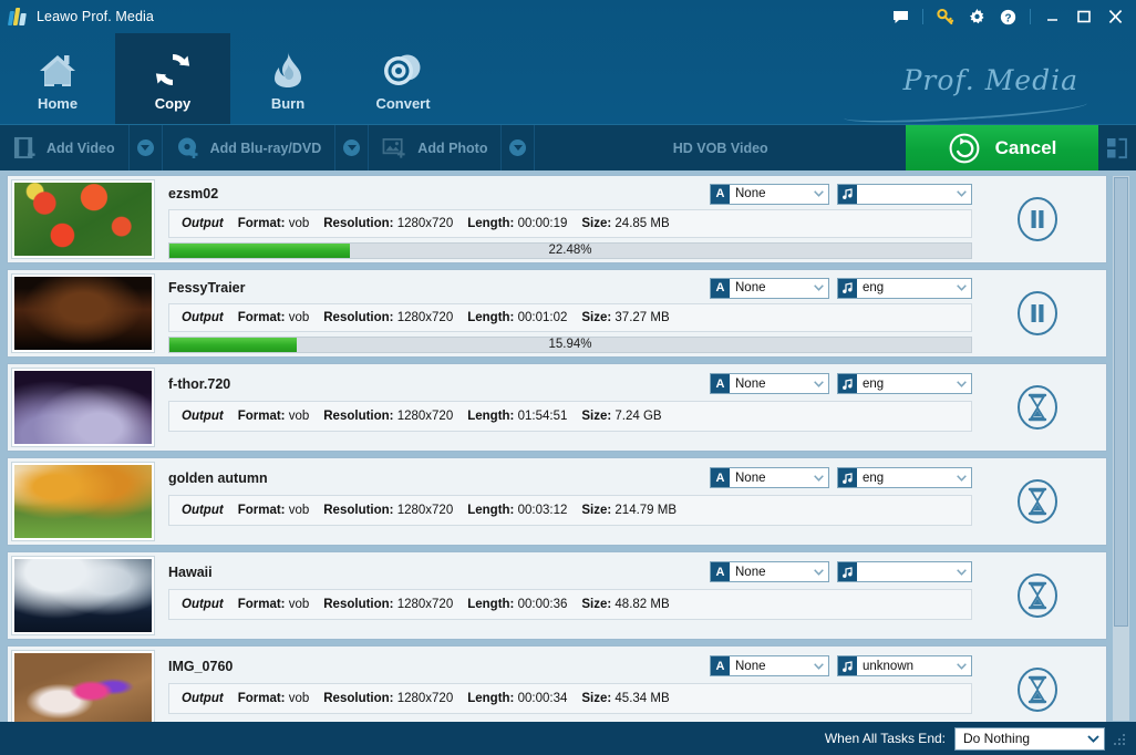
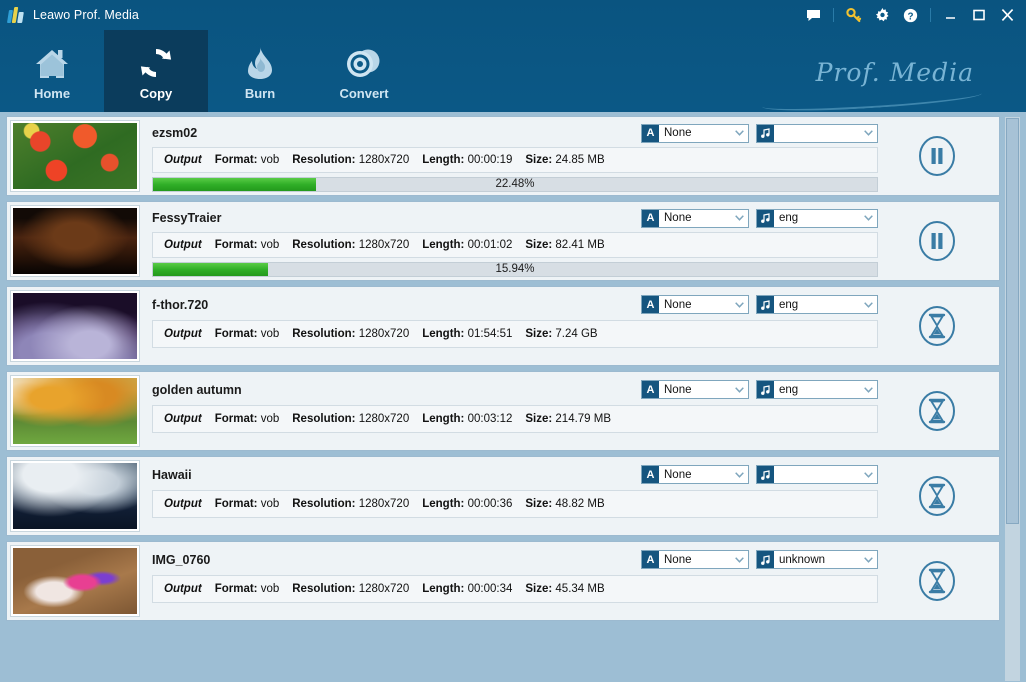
  Leawo Prof. Media
  ?
  Home
  Copy
  Burn
  Convert
  Prof. Media
- Add Video
- Add Blu-ray/DVD
- Add Photo
- HD VOB Video
- Cancel
  ezsm02
  A
  None
  Output
  Format: vob
  Resolution: 1280x720
  Length: 00:00:19
  Size: 24.85 MB
  22.48%
  FessyTraier
  A
  None
  eng
  Output
  Format: vob
  Resolution: 1280x720
  Length: 00:01:02
- Size: 37.27 MB
+ Size: 82.41 MB
  15.94%
  f-thor.720
  A
  None
  eng
  Output
  Format: vob
  Resolution: 1280x720
  Length: 01:54:51
  Size: 7.24 GB
  golden autumn
  A
  None
  eng
  Output
  Format: vob
  Resolution: 1280x720
  Length: 00:03:12
  Size: 214.79 MB
  Hawaii
  A
  None
  Output
  Format: vob
  Resolution: 1280x720
  Length: 00:00:36
  Size: 48.82 MB
  IMG_0760
  A
  None
  unknown
  Output
  Format: vob
  Resolution: 1280x720
  Length: 00:00:34
  Size: 45.34 MB
- When All Tasks End:
- Do Nothing
